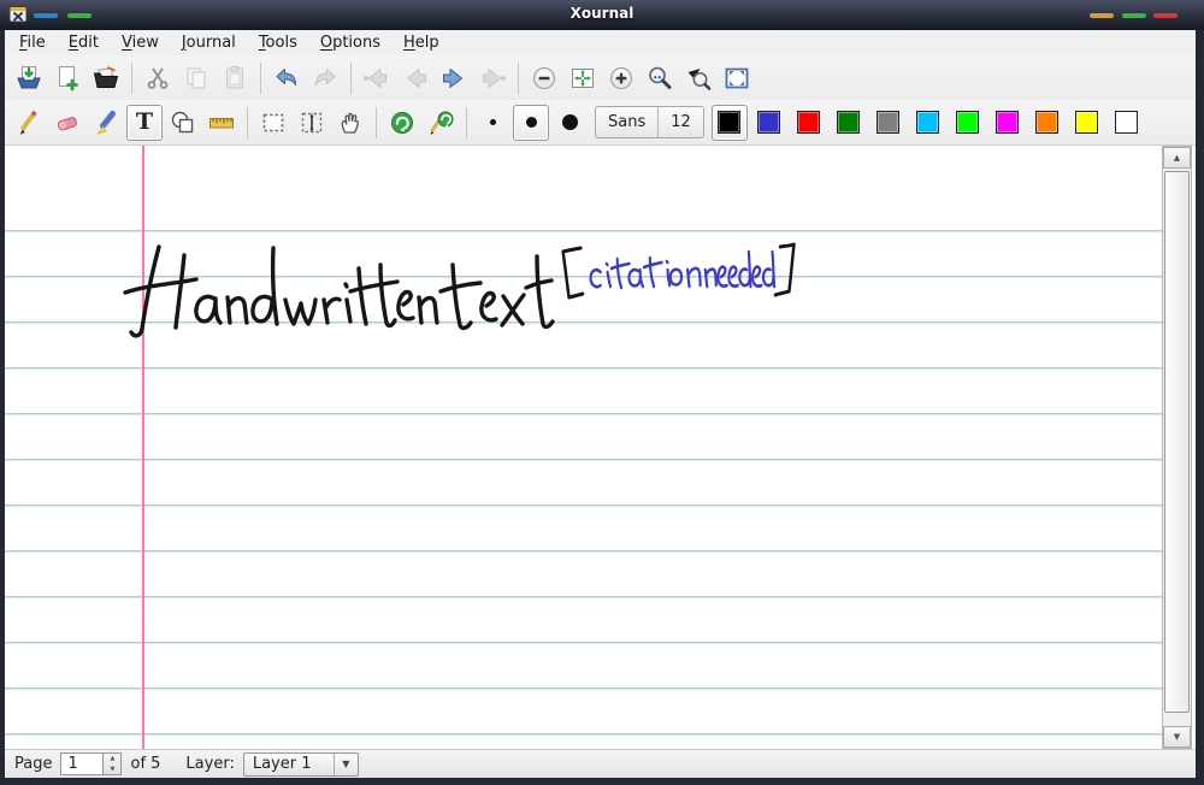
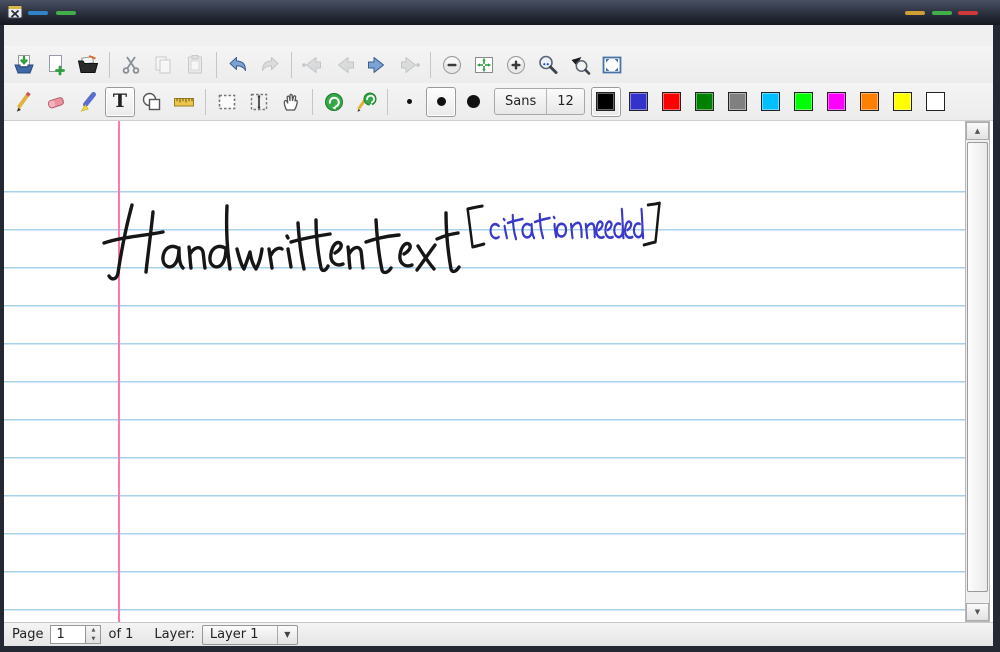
- Xournal
- File
- Edit
- View
- Journal
- Tools
- Options
- Help
  T
  Sans
  12
  ▲
  ▼
  Page
  1
- of 5
+ of 1
  Layer:
  Layer 1
  ▼
